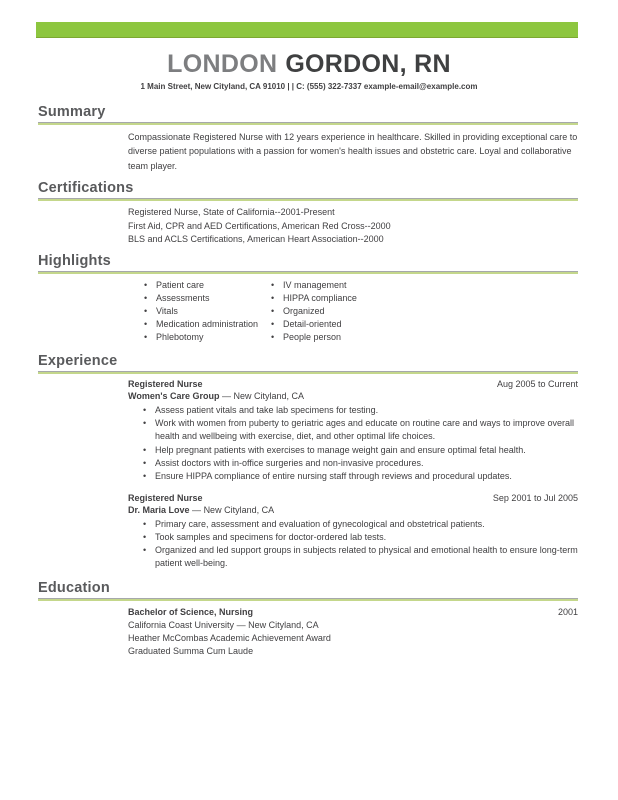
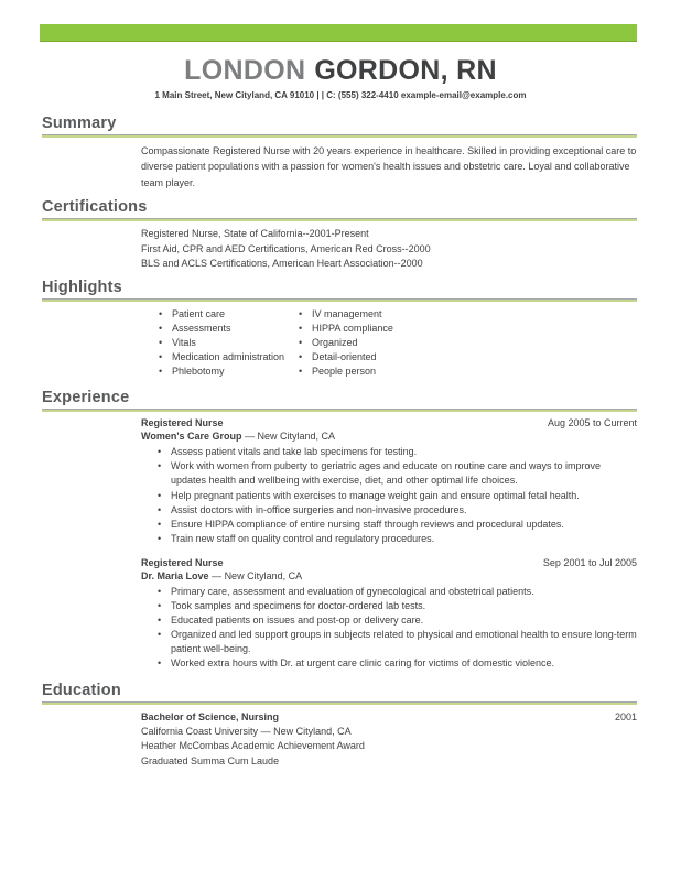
  LONDON GORDON, RN
- 1 Main Street, New Cityland, CA 91010 | | C: (555) 322-7337 example-email@example.com
+ 1 Main Street, New Cityland, CA 91010 | | C: (555) 322-4410 example-email@example.com
  Summary
- Compassionate Registered Nurse with 12 years experience in healthcare. Skilled in providing exceptional care to diverse patient populations with a passion for women's health issues and obstetric care. Loyal and collaborative team player.
+ Compassionate Registered Nurse with 20 years experience in healthcare. Skilled in providing exceptional care to diverse patient populations with a passion for women's health issues and obstetric care. Loyal and collaborative team player.
  Certifications
  Registered Nurse, State of California--2001-Present
  First Aid, CPR and AED Certifications, American Red Cross--2000
  BLS and ACLS Certifications, American Heart Association--2000
  Highlights
  Patient care
  Assessments
  Vitals
  Medication administration
  Phlebotomy
  IV management
  HIPPA compliance
  Organized
  Detail-oriented
  People person
  Experience
  Registered Nurse
  Aug 2005 to Current
  Women's Care Group — New Cityland, CA
  Assess patient vitals and take lab specimens for testing.
- Work with women from puberty to geriatric ages and educate on routine care and ways to improve overall health and wellbeing with exercise, diet, and other optimal life choices.
+ Work with women from puberty to geriatric ages and educate on routine care and ways to improve updates health and wellbeing with exercise, diet, and other optimal life choices.
  Help pregnant patients with exercises to manage weight gain and ensure optimal fetal health.
  Assist doctors with in-office surgeries and non-invasive procedures.
  Ensure HIPPA compliance of entire nursing staff through reviews and procedural updates.
+ Train new staff on quality control and regulatory procedures.
  Registered Nurse
  Sep 2001 to Jul 2005
  Dr. Maria Love — New Cityland, CA
  Primary care, assessment and evaluation of gynecological and obstetrical patients.
  Took samples and specimens for doctor-ordered lab tests.
+ Educated patients on issues and post-op or delivery care.
  Organized and led support groups in subjects related to physical and emotional health to ensure long-term patient well-being.
+ Worked extra hours with Dr. at urgent care clinic caring for victims of domestic violence.
  Education
  Bachelor of Science, Nursing
  2001
  California Coast University — New Cityland, CA
  Heather McCombas Academic Achievement Award
  Graduated Summa Cum Laude
